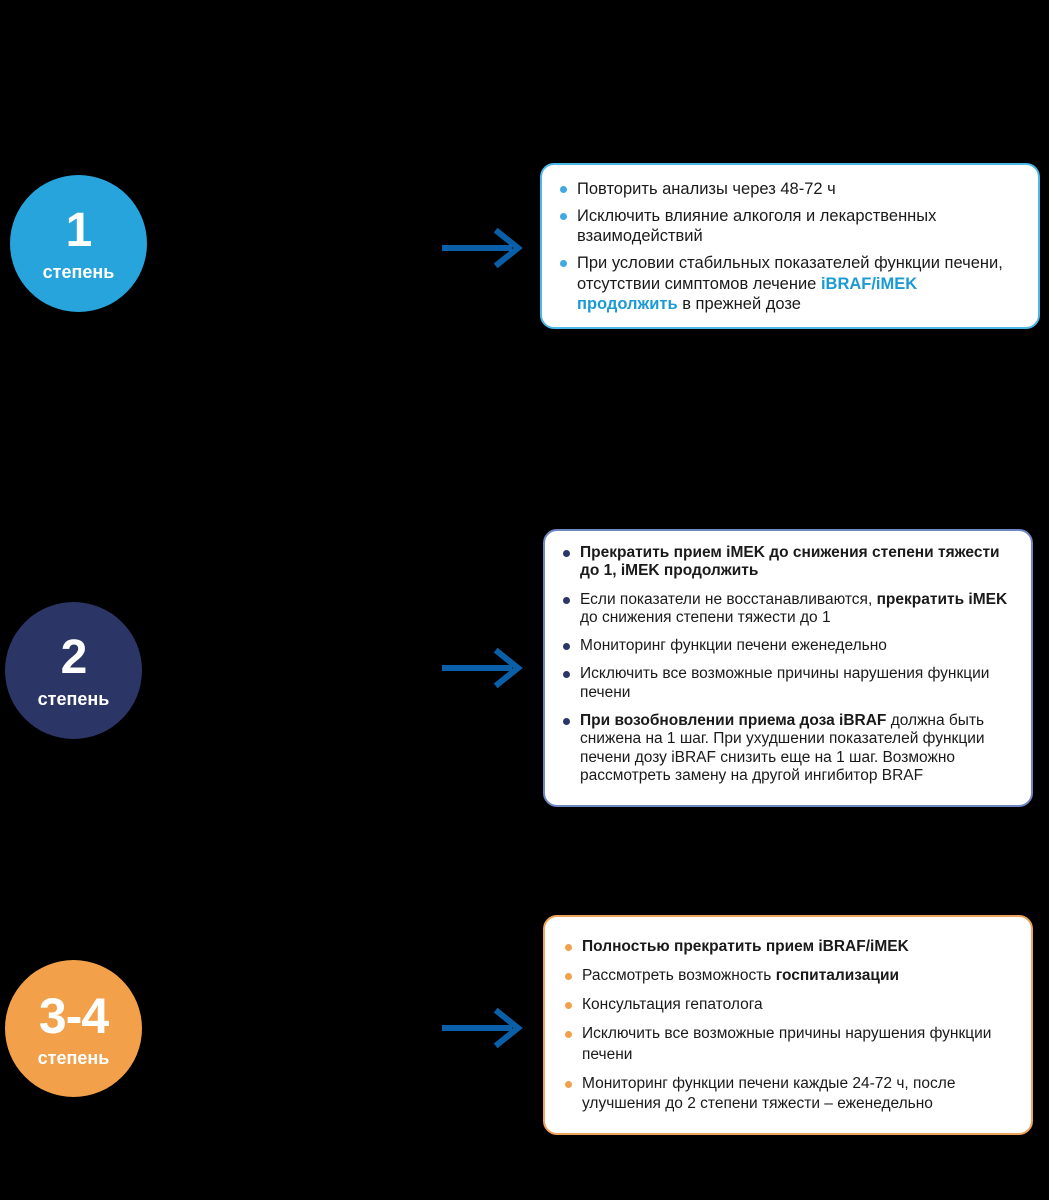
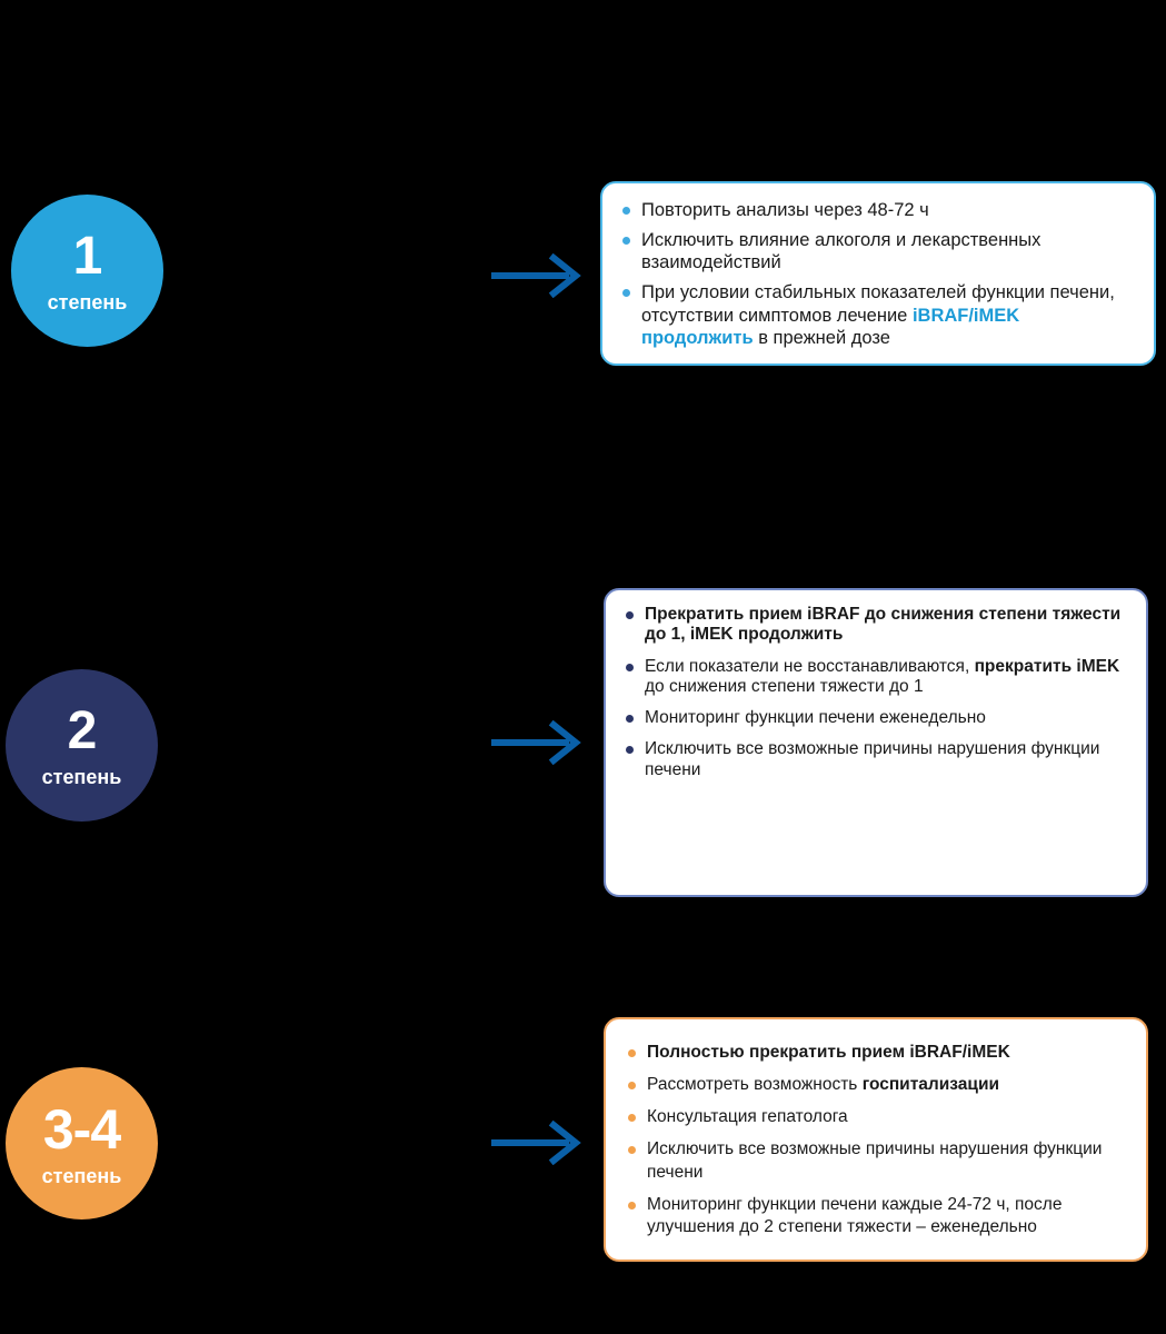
  1
  степень
  Повторить анализы через 48-72 ч
  Исключить влияние алкоголя и лекарственных взаимодействий
  При условии стабильных показателей функции печени, отсутствии симптомов лечение iBRAF/iMEK продолжить в прежней дозе
  2
  степень
- Прекратить прием iMEK до снижения степени тяжести до 1, iMEK продолжить
+ Прекратить прием iBRAF до снижения степени тяжести до 1, iMEK продолжить
  Если показатели не восстанавливаются, прекратить iMEK до снижения степени тяжести до 1
  Мониторинг функции печени еженедельно
  Исключить все возможные причины нарушения функции печени
- При возобновлении приема доза iBRAF должна быть снижена на 1 шаг. При ухудшении показателей функции печени дозу iBRAF снизить еще на 1 шаг. Возможно рассмотреть замену на другой ингибитор BRAF
  3-4
  степень
  Полностью прекратить прием iBRAF/iMEK
  Рассмотреть возможность госпитализации
  Консультация гепатолога
  Исключить все возможные причины нарушения функции печени
  Мониторинг функции печени каждые 24-72 ч, после улучшения до 2 степени тяжести – еженедельно
